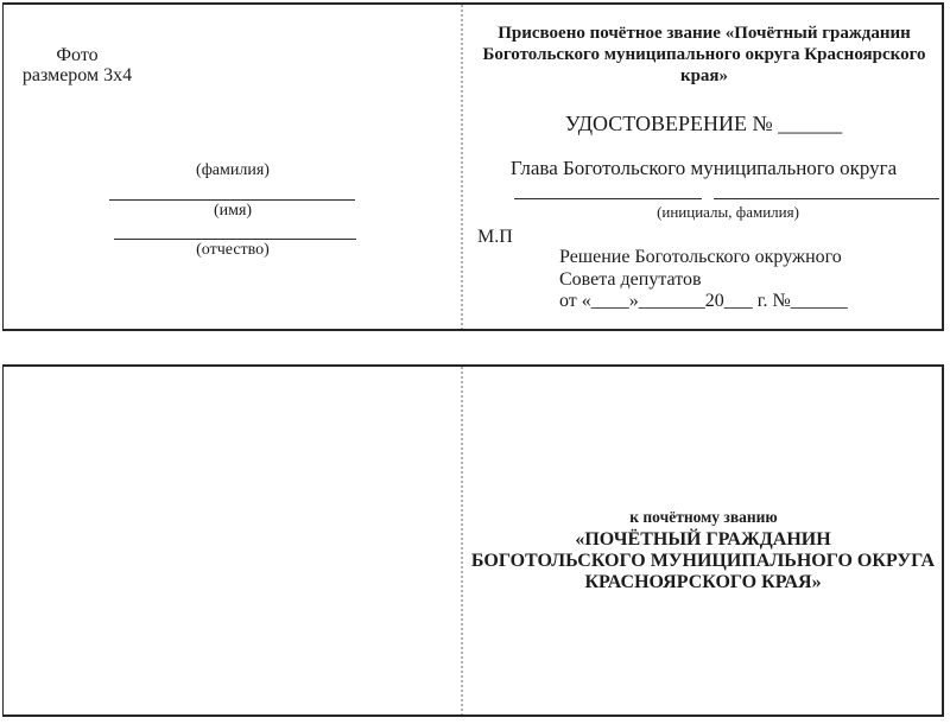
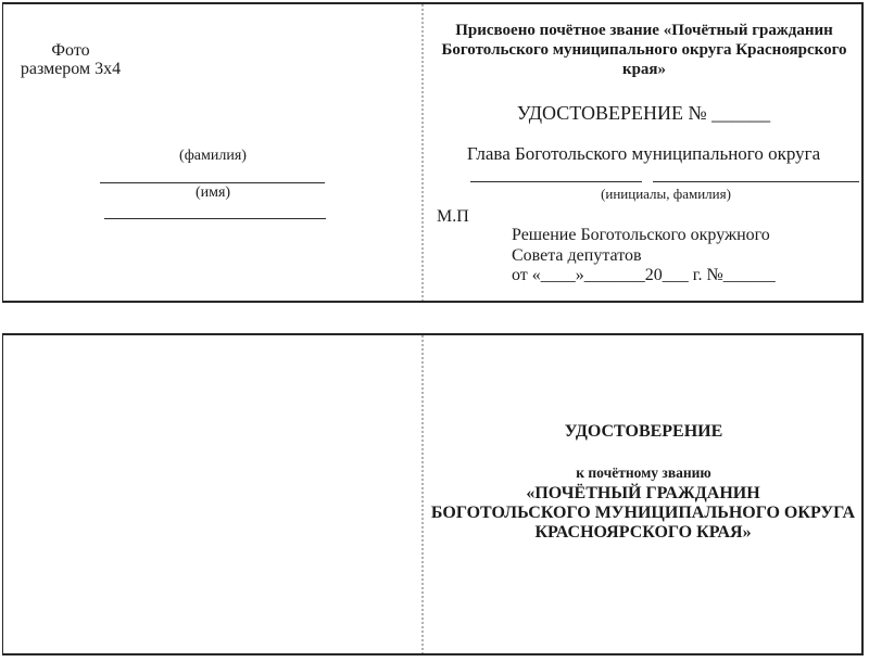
  Фото
  размером 3х4
  (фамилия)
  (имя)
- (отчество)
  Присвоено почётное звание «Почётный гражданин
  Боготольского муниципального округа Красноярского
  края»
  УДОСТОВЕРЕНИЕ № ______
  Глава Боготольского муниципального округа
  (инициалы, фамилия)
  М.П
  Решение Боготольского окружного
  Совета депутатов
  от «____»_______20___ г. №______
+ УДОСТОВЕРЕНИЕ
  к почётному званию
  «ПОЧЁТНЫЙ ГРАЖДАНИН
  БОГОТОЛЬСКОГО МУНИЦИПАЛЬНОГО ОКРУГА
  КРАСНОЯРСКОГО КРАЯ»
